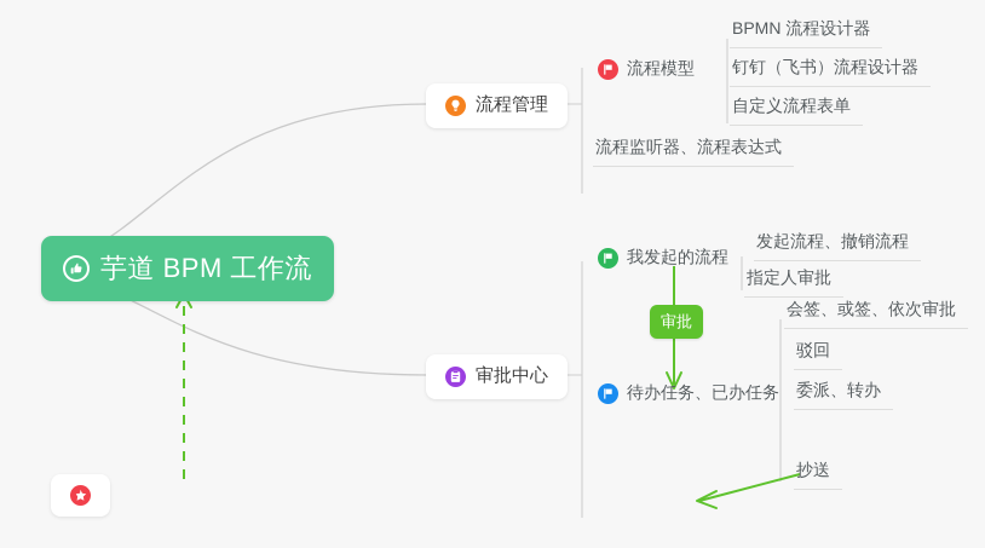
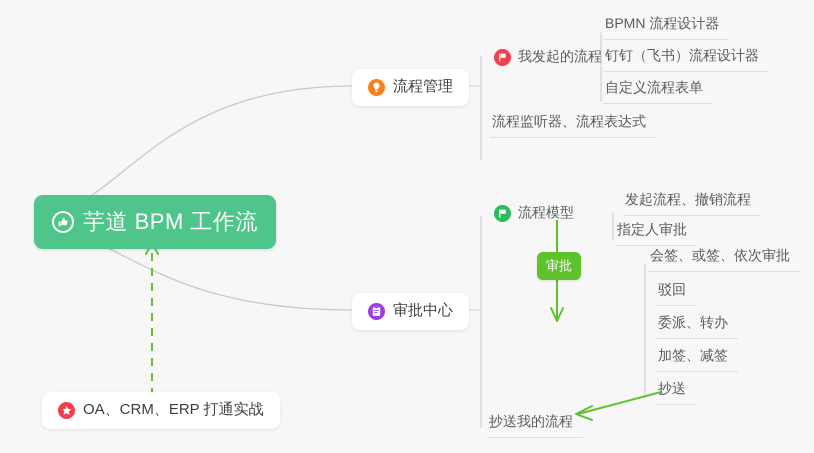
  芋道 BPM 工作流
  流程管理
- 流程模型
+ 我发起的流程
  BPMN 流程设计器
  钉钉（飞书）流程设计器
  自定义流程表单
  流程监听器、流程表达式
  审批中心
- 我发起的流程
+ 流程模型
  发起流程、撤销流程
  指定人审批
- 待办任务、已办任务
  会签、或签、依次审批
  驳回
  委派、转办
+ 加签、减签
  抄送
+ 抄送我的流程
  审批
+ OA、CRM、ERP 打通实战
